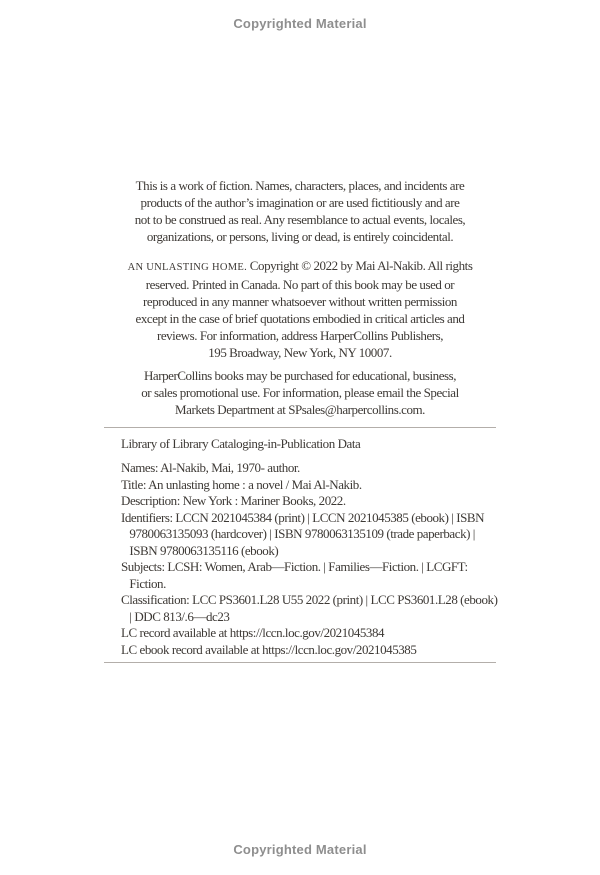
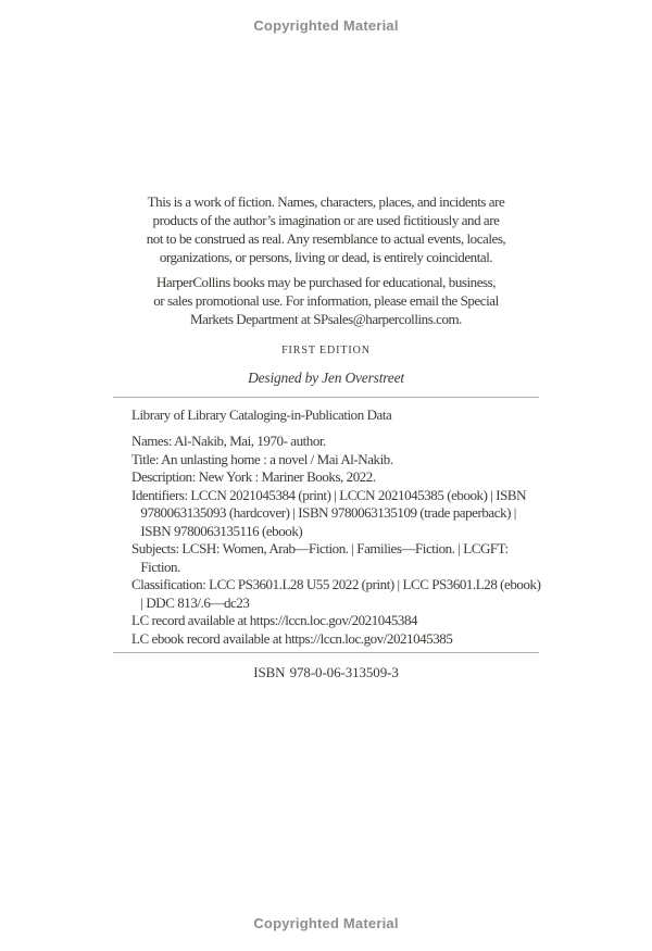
  Copyrighted Material
  This is a work of fiction. Names, characters, places, and incidents are
  products of the author’s imagination or are used fictitiously and are
  not to be construed as real. Any resemblance to actual events, locales,
  organizations, or persons, living or dead, is entirely coincidental.
- AN UNLASTING HOME. Copyright © 2022 by Mai Al-Nakib. All rights
- reserved. Printed in Canada. No part of this book may be used or
- reproduced in any manner whatsoever without written permission
- except in the case of brief quotations embodied in critical articles and
- reviews. For information, address HarperCollins Publishers,
- 195 Broadway, New York, NY 10007.
  HarperCollins books may be purchased for educational, business,
  or sales promotional use. For information, please email the Special
  Markets Department at SPsales@harpercollins.com.
+ FIRST EDITION
+ Designed by Jen Overstreet
  Library of Library Cataloging-in-Publication Data
  Names: Al-Nakib, Mai, 1970- author.
  Title: An unlasting home : a novel / Mai Al-Nakib.
  Description: New York : Mariner Books, 2022.
  Identifiers: LCCN 2021045384 (print) | LCCN 2021045385 (ebook) | ISBN
  9780063135093 (hardcover) | ISBN 9780063135109 (trade paperback) |
  ISBN 9780063135116 (ebook)
  Subjects: LCSH: Women, Arab—Fiction. | Families—Fiction. | LCGFT:
  Fiction.
  Classification: LCC PS3601.L28 U55 2022 (print) | LCC PS3601.L28 (ebook)
  | DDC 813/.6—dc23
  LC record available at https://lccn.loc.gov/2021045384
  LC ebook record available at https://lccn.loc.gov/2021045385
+ ISBN 978-0-06-313509-3
  Copyrighted Material
